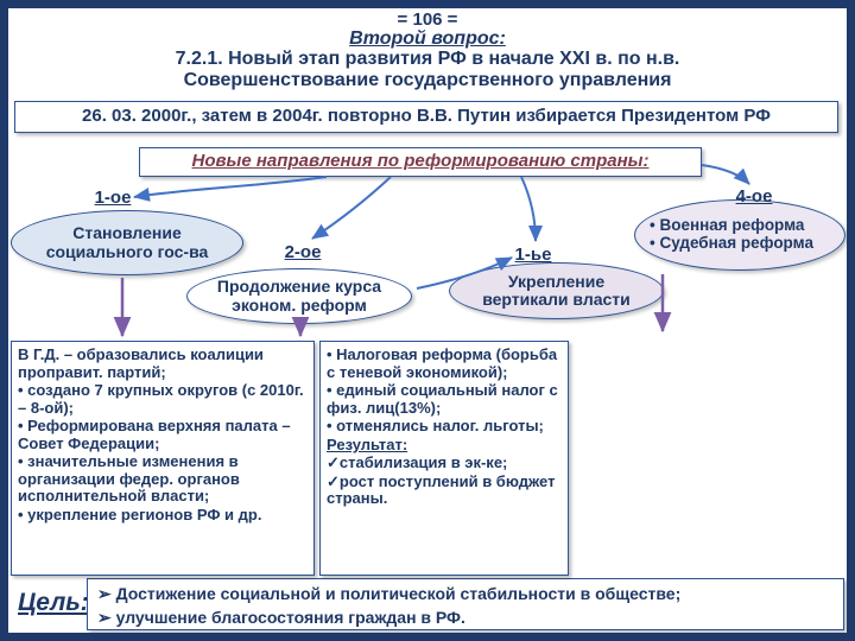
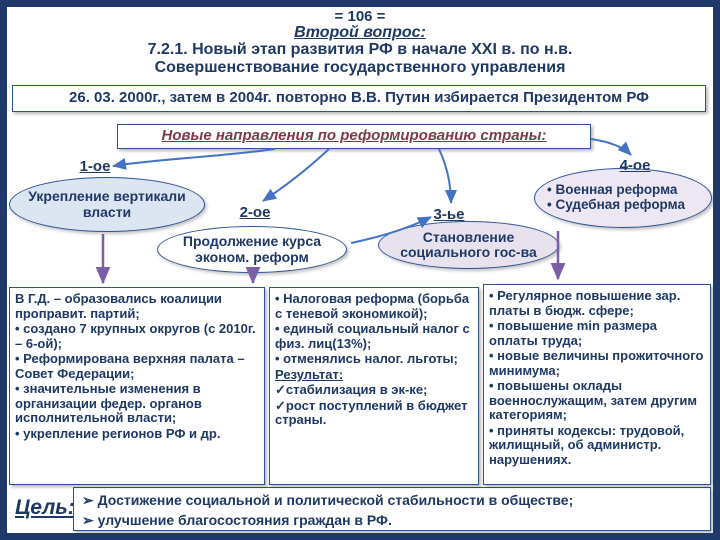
  = 106 =
  Второй вопрос:
  7.2.1. Новый этап развития РФ в начале XXI в. по н.в.
  Совершенствование государственного управления
  26. 03. 2000г., затем в 2004г. повторно В.В. Путин избирается Президентом РФ
  Новые направления по реформированию страны:
  1-ое
  2-ое
- 1-ье
+ 3-ье
  4-ое
- Становление социального гос-ва
+ Укрепление вертикали власти
  Продолжение курса эконом. реформ
- Укрепление вертикали власти
+ Становление социального гос-ва
  • Военная реформа
  • Судебная реформа
  В Г.Д. – образовались коалиции проправит. партий;
- • создано 7 крупных округов (с 2010г. – 8-ой);
+ • создано 7 крупных округов (с 2010г. – 6-ой);
  • Реформирована верхняя палата – Совет Федерации;
  • значительные изменения в организации федер. органов исполнительной власти;
  • укрепление регионов РФ и др.
  • Налоговая реформа (борьба с теневой экономикой);
  • единый социальный налог с физ. лиц(13%);
  • отменялись налог. льготы;
  Результат:
  ✓стабилизация в эк-ке;
  ✓рост поступлений в бюджет страны.
+ • Регулярное повышение зар. платы в бюдж. сфере;
+ • повышение min размера оплаты труда;
+ • новые величины прожиточного минимума;
+ • повышены оклады военнослужащим, затем другим категориям;
+ • приняты кодексы: трудовой, жилищный, об администр. нарушениях.
  Цель:
  ➢ Достижение социальной и политической стабильности в обществе;
  ➢ улучшение благосостояния граждан в РФ.
